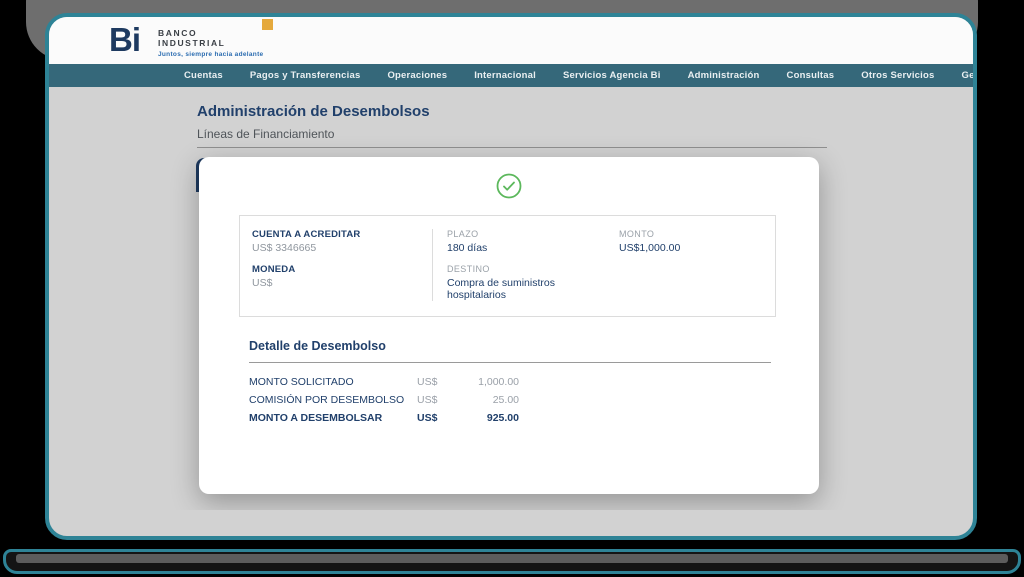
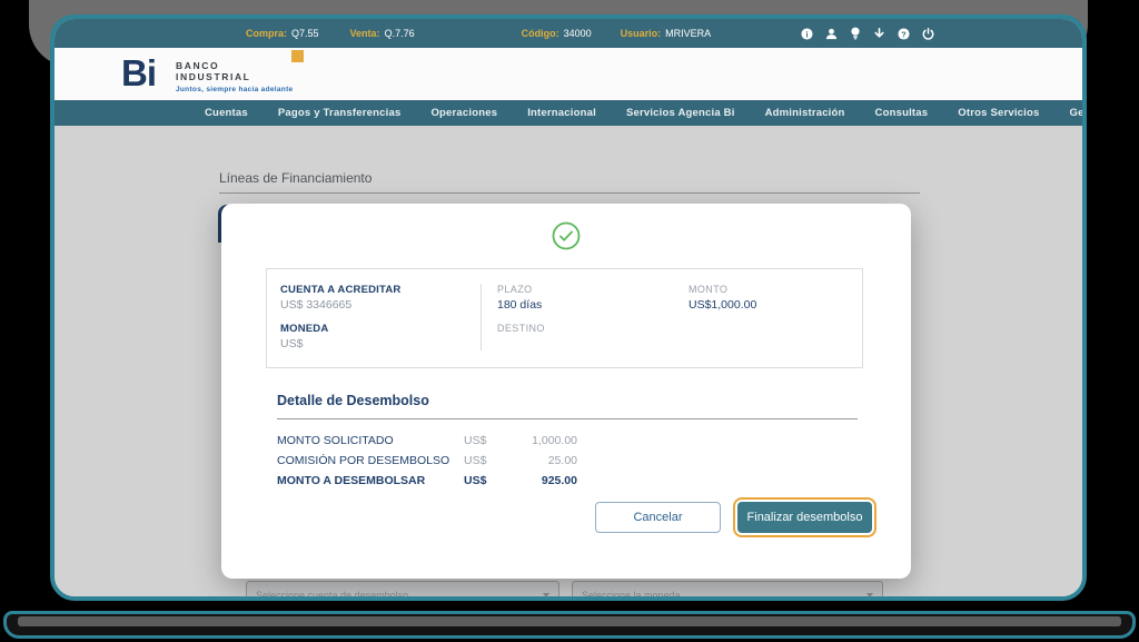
+ Compra:
+ Q7.55
+ Venta:
+ Q.7.76
+ Código:
+ 34000
+ Usuario:
+ MRIVERA
+ i
+ ?
  Bi
  BANCO
  INDUSTRIAL
  Cuentas
  Pagos y Transferencias
  Operaciones
  Internacional
  Servicios Agencia Bi
  Administración
  Consultas
  Otros Servicios
- Administración de Desembolsos
  Líneas de Financiamiento
+ Seleccione cuenta de desembolso
+ Seleccione la moneda
  CUENTA A ACREDITAR
  US$ 3346665
  MONEDA
  US$
  PLAZO
  180 días
  DESTINO
- Compra de suministros hospitalarios
  MONTO
  US$1,000.00
  Detalle de Desembolso
  MONTO SOLICITADO
  US$
  1,000.00
  COMISIÓN POR DESEMBOLSO
  US$
  25.00
  MONTO A DESEMBOLSAR
  US$
  925.00
+ Cancelar
+ Finalizar desembolso
